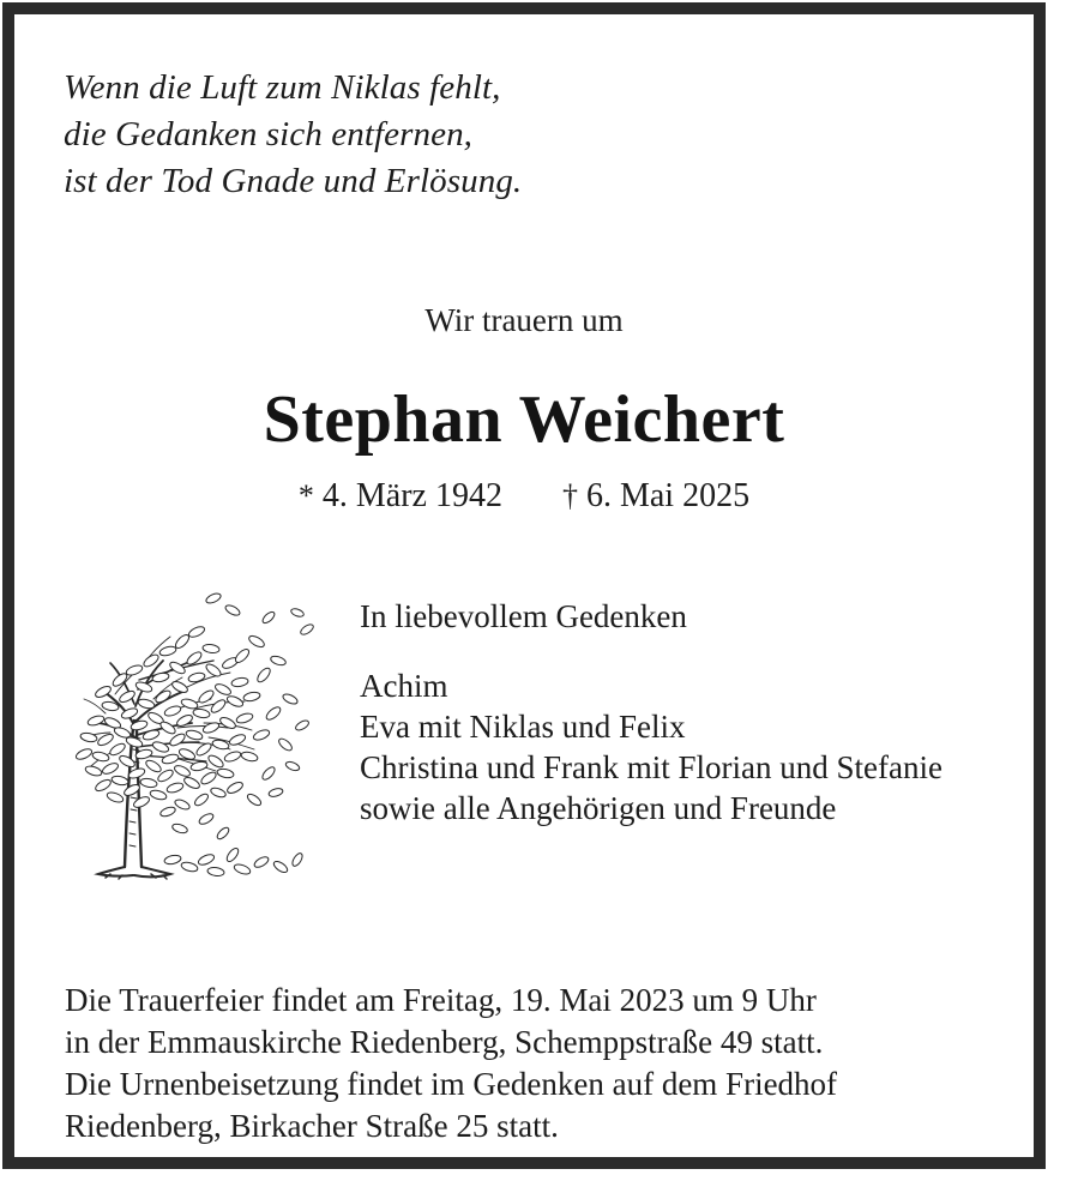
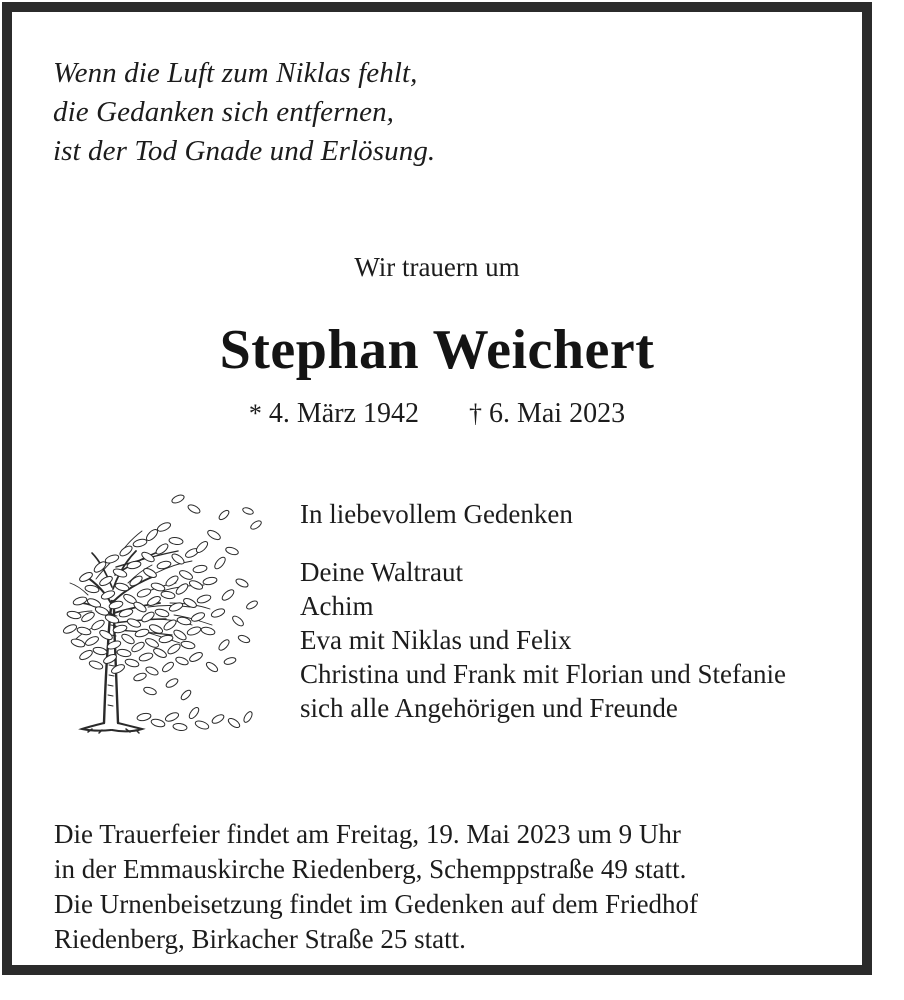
  Wenn die Luft zum Niklas fehlt,
  die Gedanken sich entfernen,
  ist der Tod Gnade und Erlösung.
  Wir trauern um
  Stephan Weichert
- * 4. März 1942 † 6. Mai 2025
+ * 4. März 1942 † 6. Mai 2023
  In liebevollem Gedenken
+ Deine Waltraut
  Achim
  Eva mit Niklas und Felix
  Christina und Frank mit Florian und Stefanie
- sowie alle Angehörigen und Freunde
+ sich alle Angehörigen und Freunde
  Die Trauerfeier findet am Freitag, 19. Mai 2023 um 9 Uhr
  in der Emmauskirche Riedenberg, Schemppstraße 49 statt.
  Die Urnenbeisetzung findet im Gedenken auf dem Friedhof
  Riedenberg, Birkacher Straße 25 statt.
